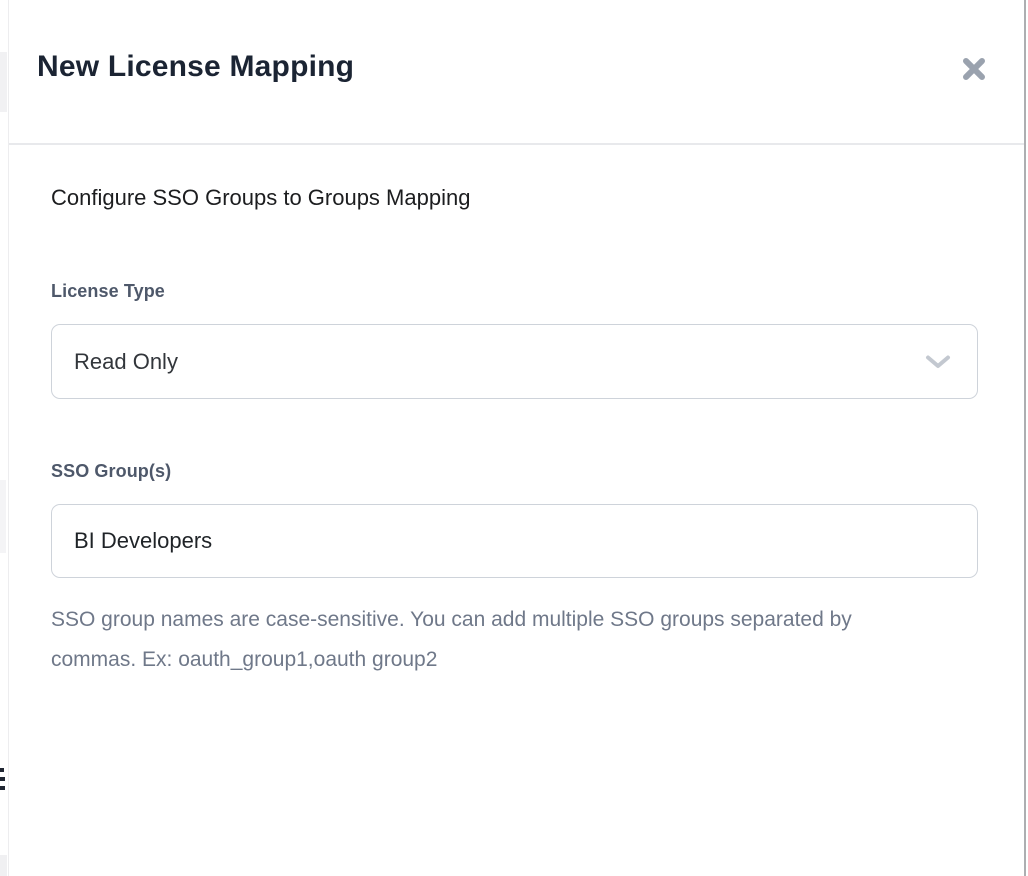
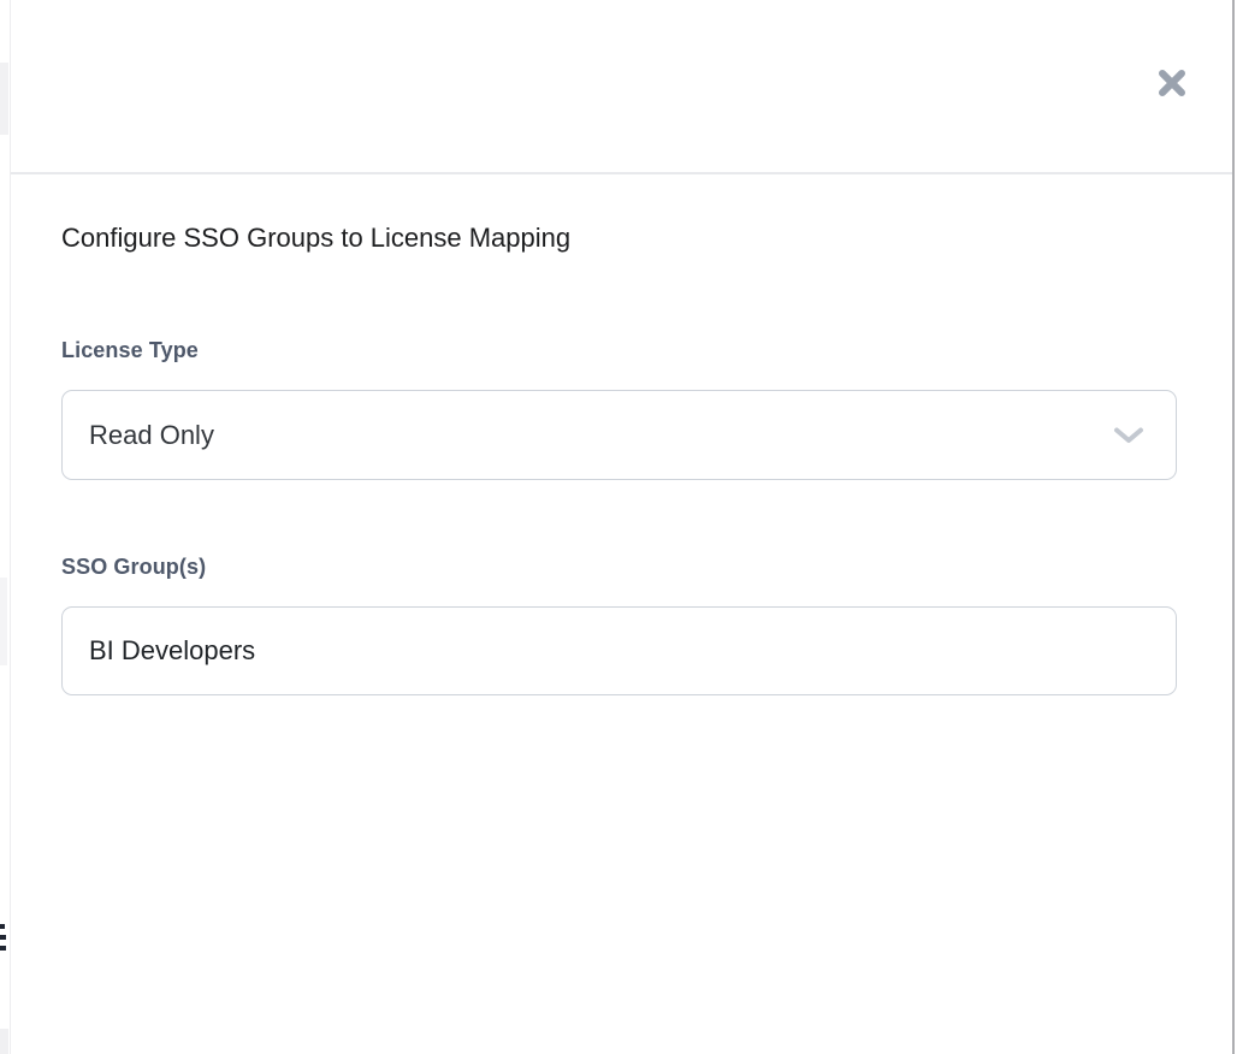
- New License Mapping
- Configure SSO Groups to Groups Mapping
+ Configure SSO Groups to License Mapping
  License Type
  Read Only
  SSO Group(s)
  BI Developers
- SSO group names are case-sensitive. You can add multiple SSO groups separated by commas. Ex: oauth_group1,oauth group2
